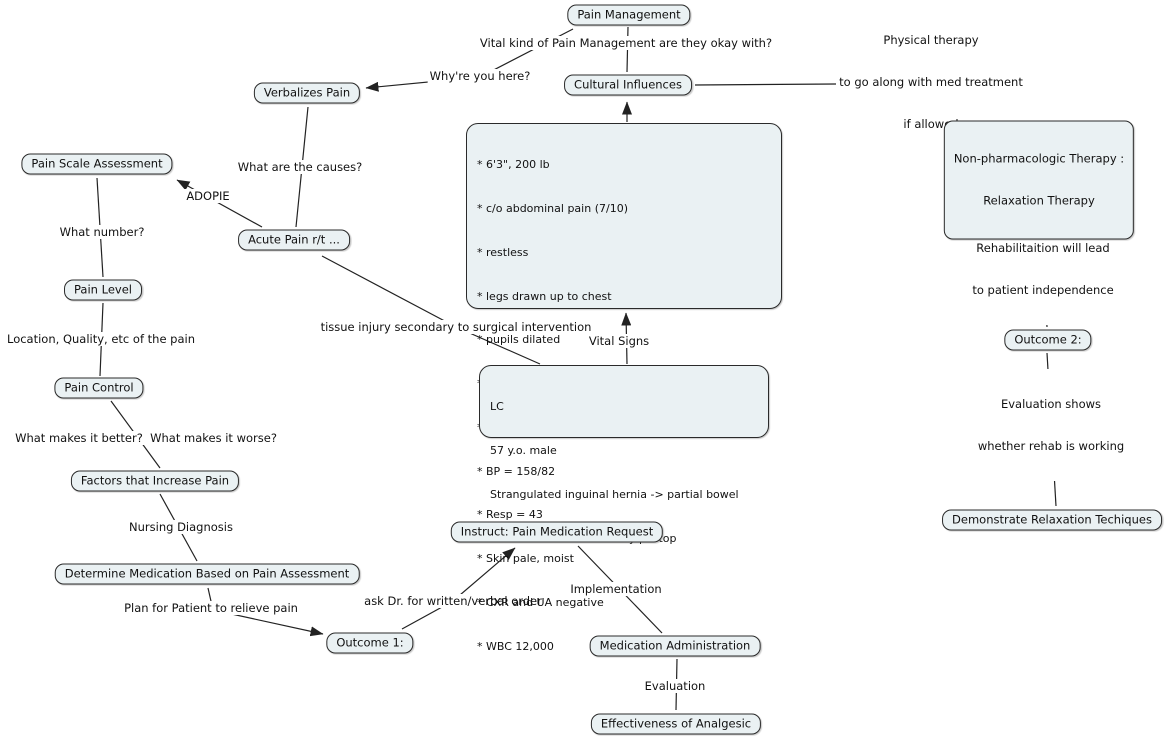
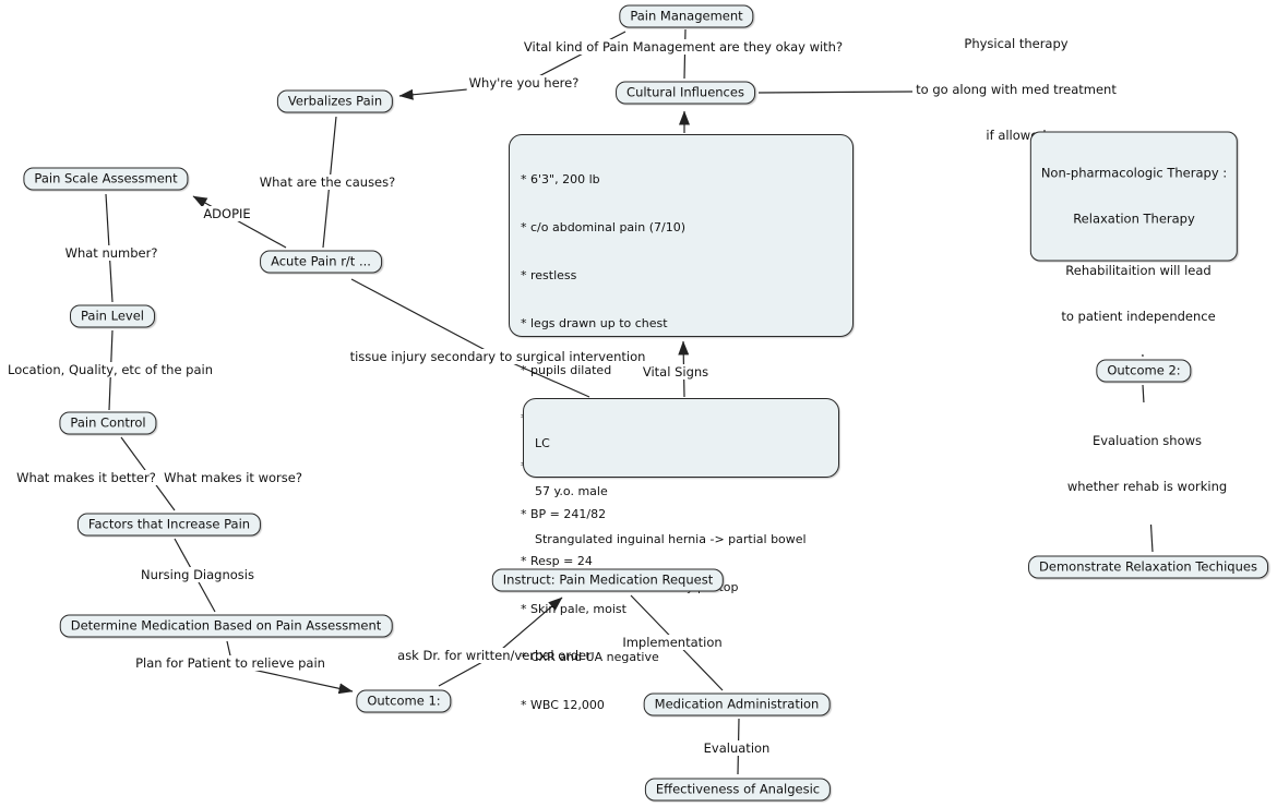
  Vital kind of Pain Management are they okay with?
  Why're you here?
  Physical therapy
  to go along with med treatment
  if allow
  What are the causes?
  ADOPIE
  What number?
  Rehabilitaition will lead
  to patient independence
  Location, Quality, etc of the pain
  tissue injury secondary to surgical intervention
  Vital Signs
  What makes it better? What makes it worse?
  Evaluation shows
  whether rehab is working
  Nursing Diagnosis
  Plan for Patient to relieve pain
  ask Dr. for written/verbal order
  Implementation
  Evaluation
  * 6'3", 200 lb
  * c/o abdominal pain (7/10)
  * restless
  * legs drawn up to chest
  * pupils dilated
- * BP = 158/82
+ * BP = 241/82
- * Resp = 43
+ * Resp = 24
  * Skin pale, moist
  * CXR and UA negative
  * WBC 12,000
  LC
  57 y.o. male
  Strangulated inguinal hernia -> partial bowel
  Pain Management
  Cultural Influences
  Verbalizes Pain
  Pain Scale Assessment
  Acute Pain r/t ...
  Non-pharmacologic Therapy :
  Relaxation Therapy
  Pain Level
  Outcome 2:
  Pain Control
  Factors that Increase Pain
  Demonstrate Relaxation Techiques
  Instruct: Pain Medication Request
  Determine Medication Based on Pain Assessment
  Outcome 1:
  Medication Administration
  Effectiveness of Analgesic
